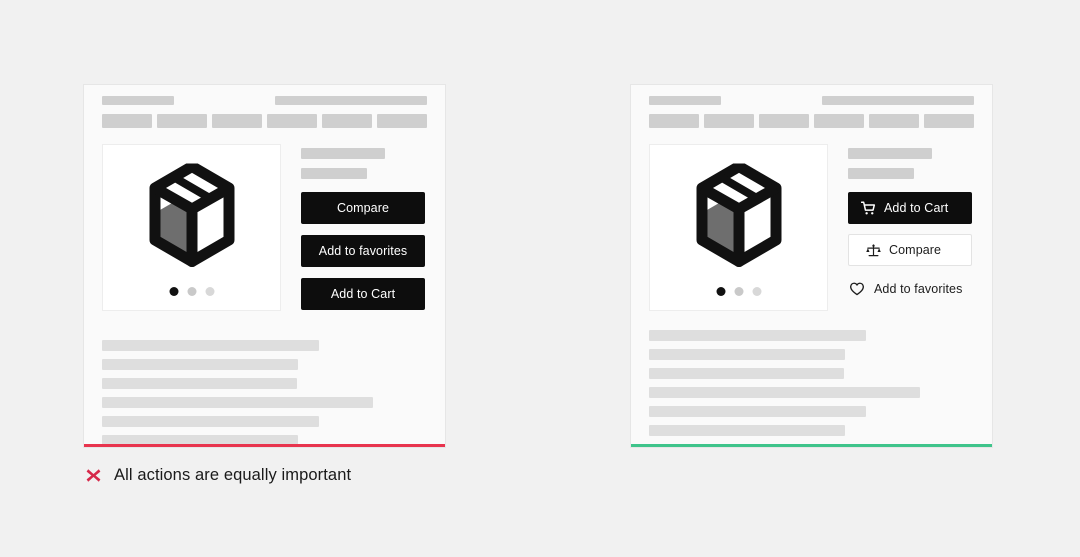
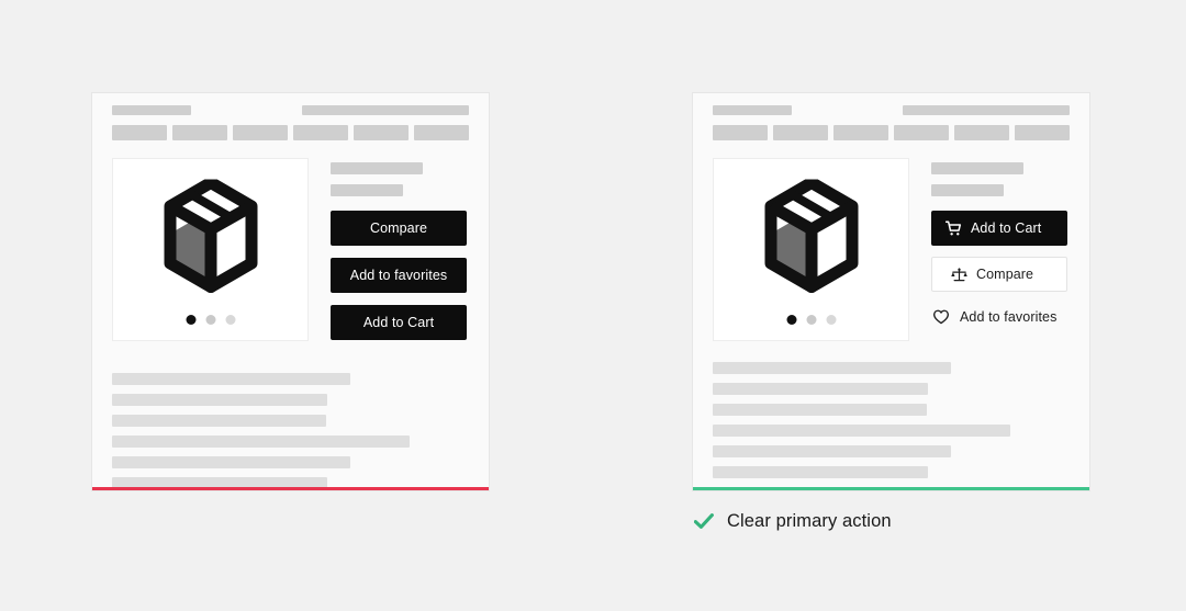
  Compare
  Add to favorites
  Add to Cart
- All actions are equally important
  Add to Cart
  Compare
  Add to favorites
+ Clear primary action
